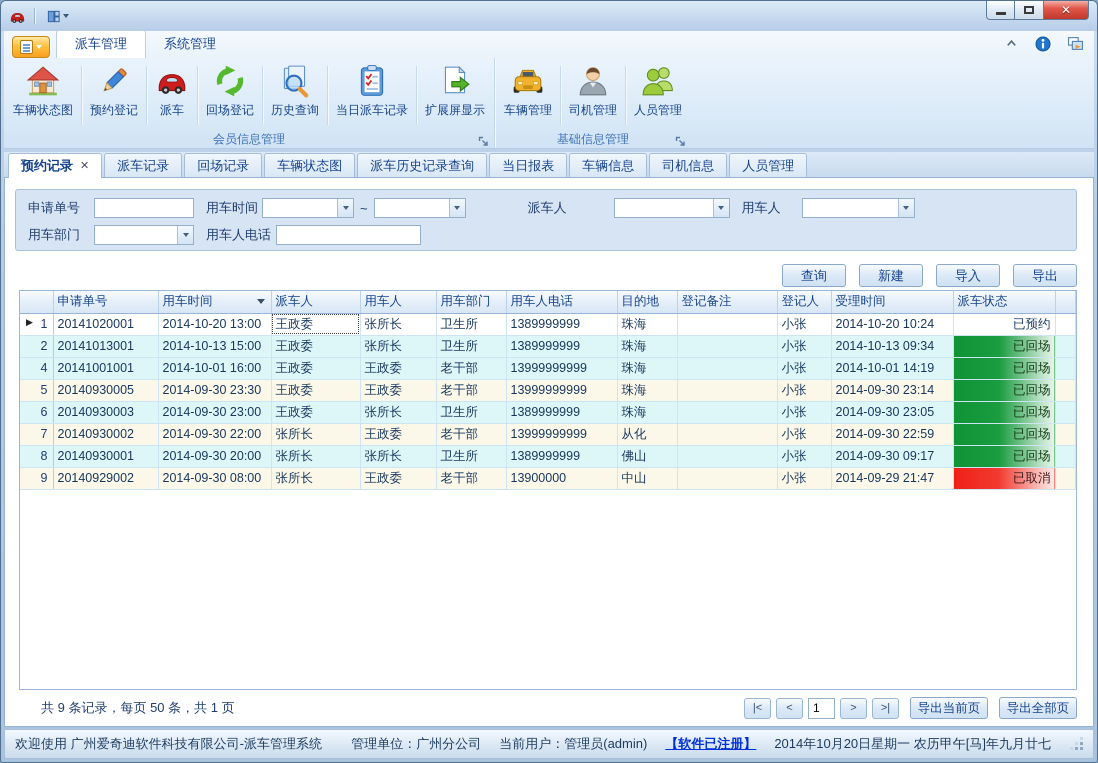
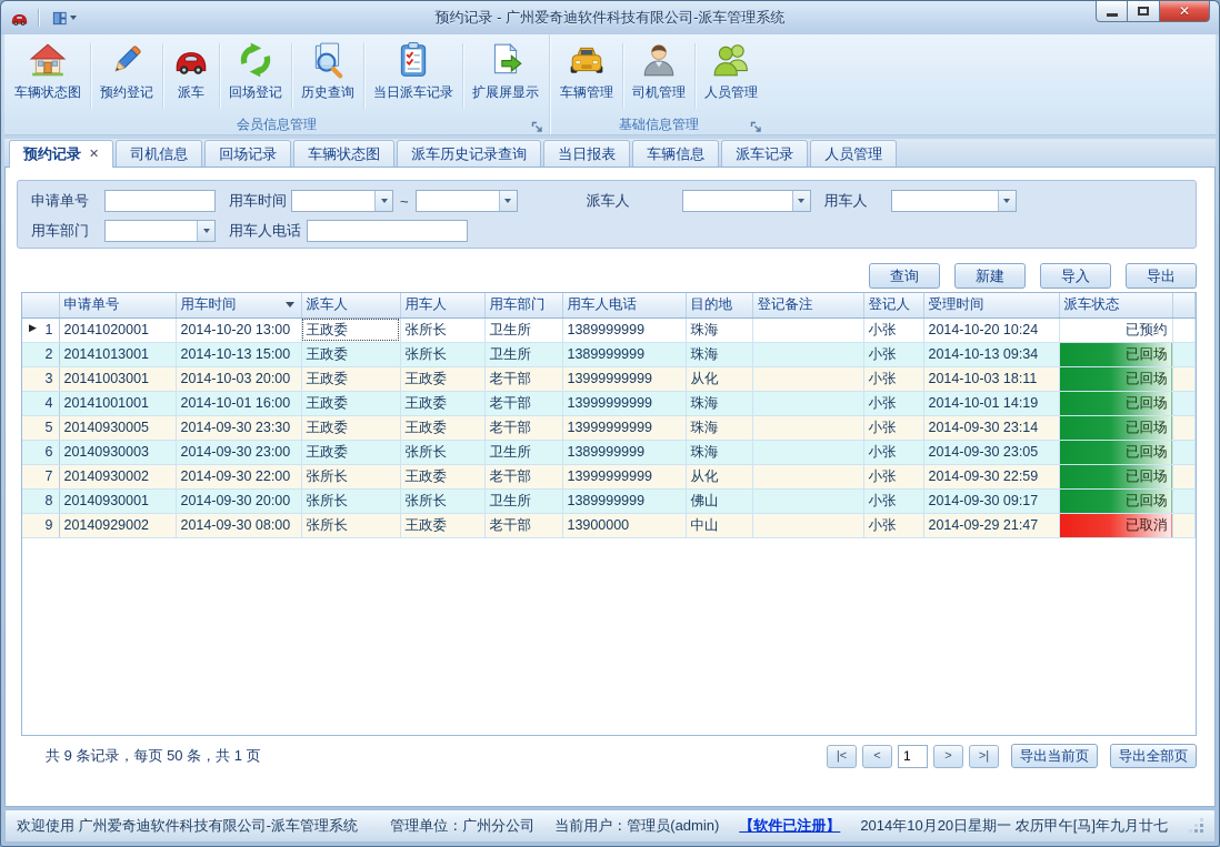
+ 预约记录 - 广州爱奇迪软件科技有限公司-派车管理系统
  ✕
- 派车管理
- 系统管理
  车辆状态图
  预约登记
  派车
  回场登记
  历史查询
  当日派车记录
  扩展屏显示
  会员信息管理
  车辆管理
  司机管理
  人员管理
  基础信息管理
  预约记录
  ✕
- 派车记录
+ 司机信息
  回场记录
  车辆状态图
  派车历史记录查询
  当日报表
  车辆信息
- 司机信息
+ 派车记录
  人员管理
  申请单号
  用车时间
  ~
  派车人
  用车人
  用车部门
  用车人电话
  查询
  新建
  导入
  导出
  	申请单号	用车时间	派车人	用车人	用车部门	用车人电话	目的地	登记备注	登记人	受理时间	派车状态
  ▶ 1	20141020001	2014-10-20 13:00	王政委	张所长	卫生所	1389999999	珠海		小张	2014-10-20 10:24	已预约
  2	20141013001	2014-10-13 15:00	王政委	张所长	卫生所	1389999999	珠海		小张	2014-10-13 09:34	已回场
+ 3	20141003001	2014-10-03 20:00	王政委	王政委	老干部	13999999999	从化		小张	2014-10-03 18:11	已回场
  4	20141001001	2014-10-01 16:00	王政委	王政委	老干部	13999999999	珠海		小张	2014-10-01 14:19	已回场
  5	20140930005	2014-09-30 23:30	王政委	王政委	老干部	13999999999	珠海		小张	2014-09-30 23:14	已回场
  6	20140930003	2014-09-30 23:00	王政委	张所长	卫生所	1389999999	珠海		小张	2014-09-30 23:05	已回场
  7	20140930002	2014-09-30 22:00	张所长	王政委	老干部	13999999999	从化		小张	2014-09-30 22:59	已回场
  8	20140930001	2014-09-30 20:00	张所长	张所长	卫生所	1389999999	佛山		小张	2014-09-30 09:17	已回场
  9	20140929002	2014-09-30 08:00	张所长	王政委	老干部	13900000	中山		小张	2014-09-29 21:47	已取消
  共 9 条记录，每页 50 条，共 1 页
  |<
  <
  1
  >
  >|
  导出当前页
  导出全部页
  欢迎使用 广州爱奇迪软件科技有限公司-派车管理系统
  管理单位：广州分公司
  当前用户：管理员(admin)
  【软件已注册】
  2014年10月20日星期一 农历甲午[马]年九月廿七
